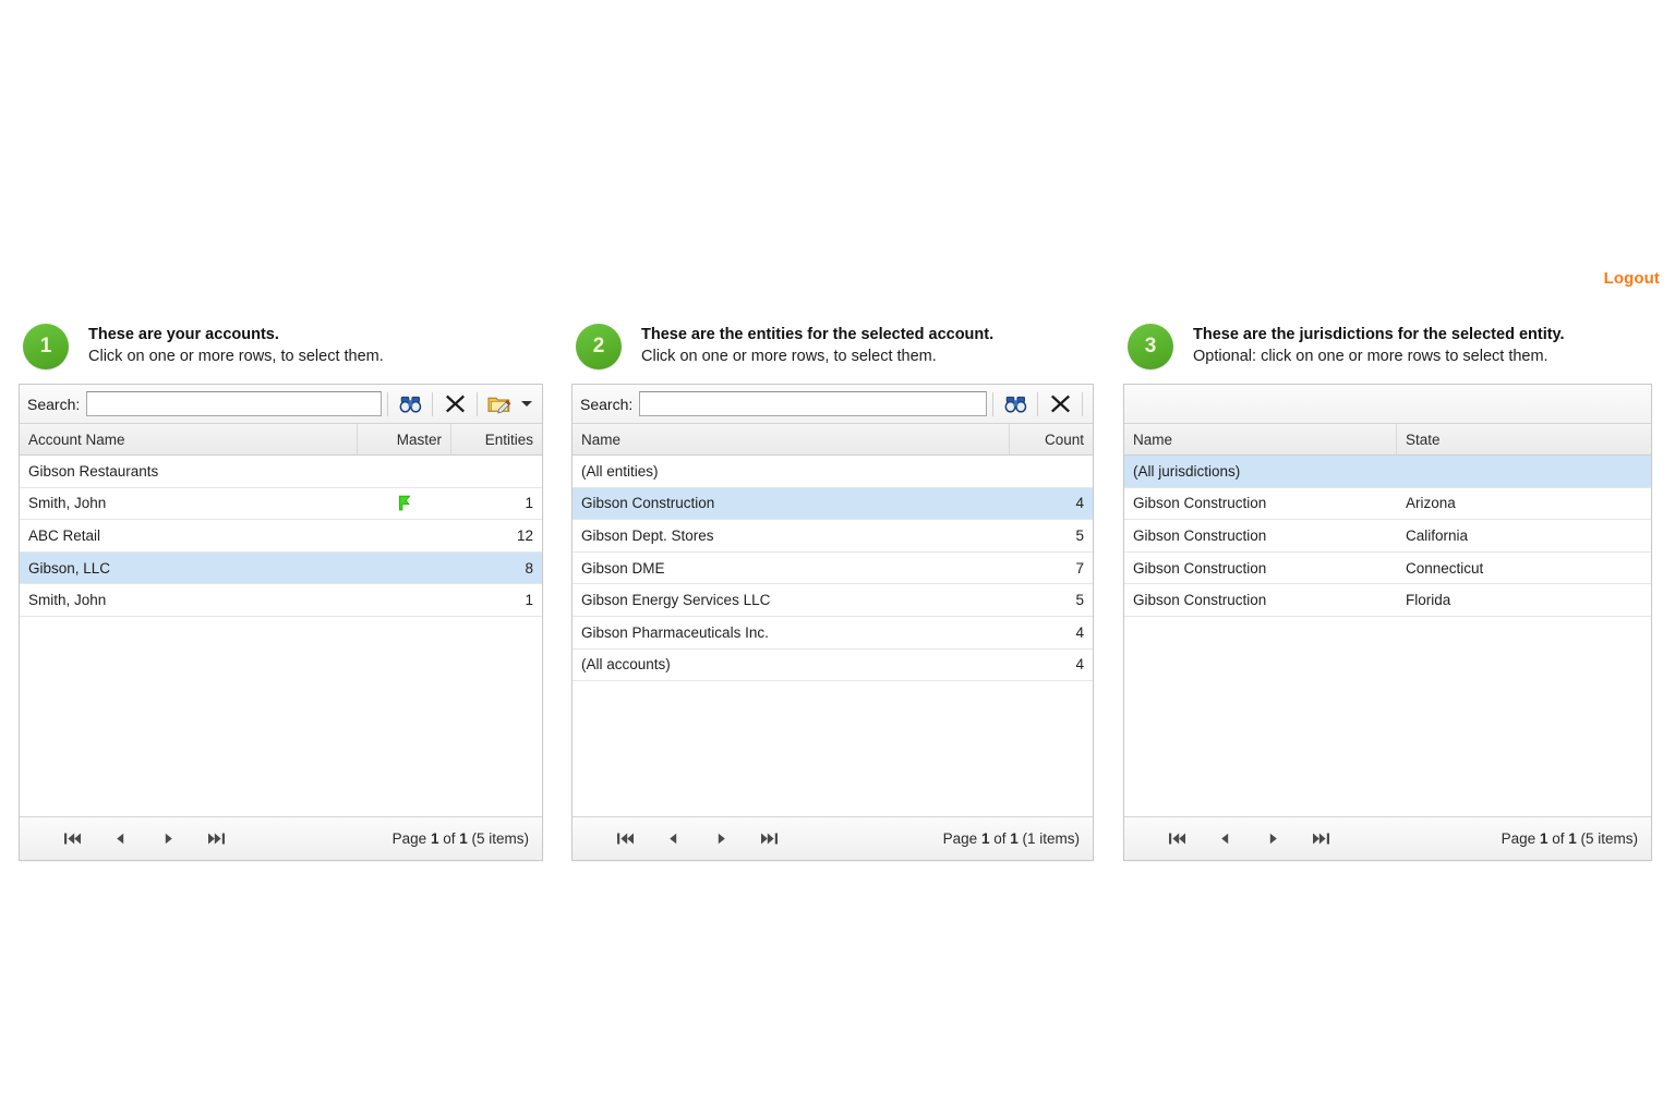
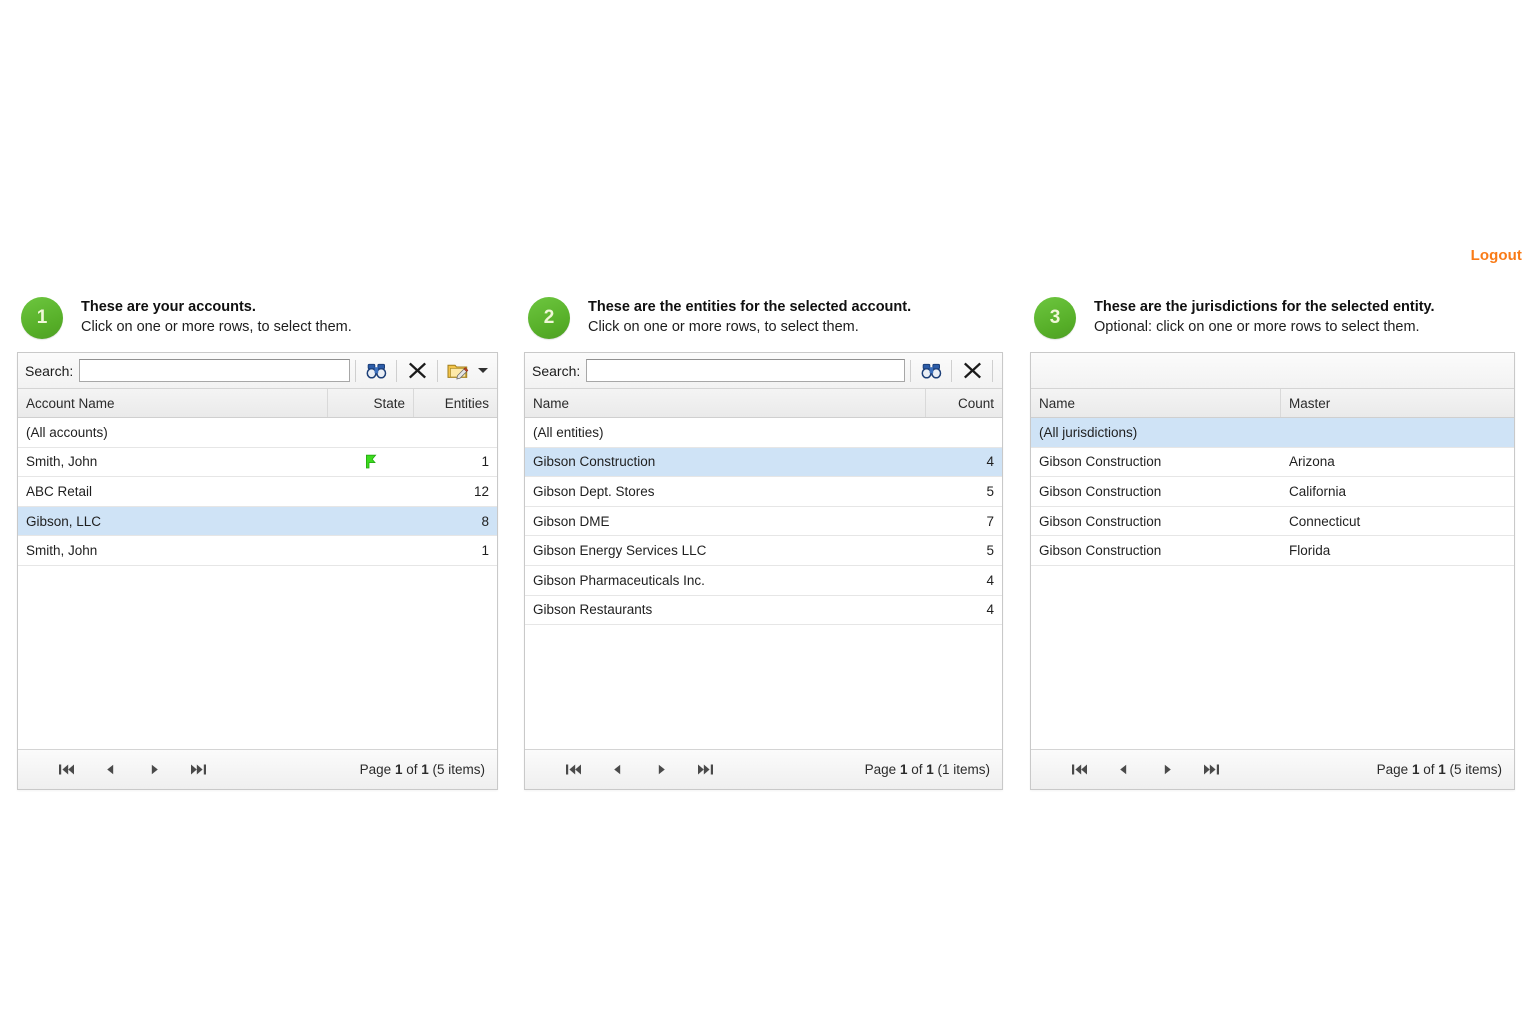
  Logout
  1
  These are your accounts.
  Click on one or more rows, to select them.
  Search:
  Account Name
- Master
+ State
  Entities
- Gibson Restaurants
+ (All accounts)
  Smith, John
  1
  ABC Retail
  12
  Gibson, LLC
  8
  Smith, John
  1
  Page 1 of 1 (5 items)
  2
  These are the entities for the selected account.
  Click on one or more rows, to select them.
  Search:
  Name
  Count
  (All entities)
  Gibson Construction
  4
  Gibson Dept. Stores
  5
  Gibson DME
  7
  Gibson Energy Services LLC
  5
  Gibson Pharmaceuticals Inc.
  4
- (All accounts)
+ Gibson Restaurants
  4
  Page 1 of 1 (1 items)
  3
  These are the jurisdictions for the selected entity.
  Optional: click on one or more rows to select them.
  Name
- State
+ Master
  (All jurisdictions)
  Gibson Construction
  Arizona
  Gibson Construction
  California
  Gibson Construction
  Connecticut
  Gibson Construction
  Florida
  Page 1 of 1 (5 items)
